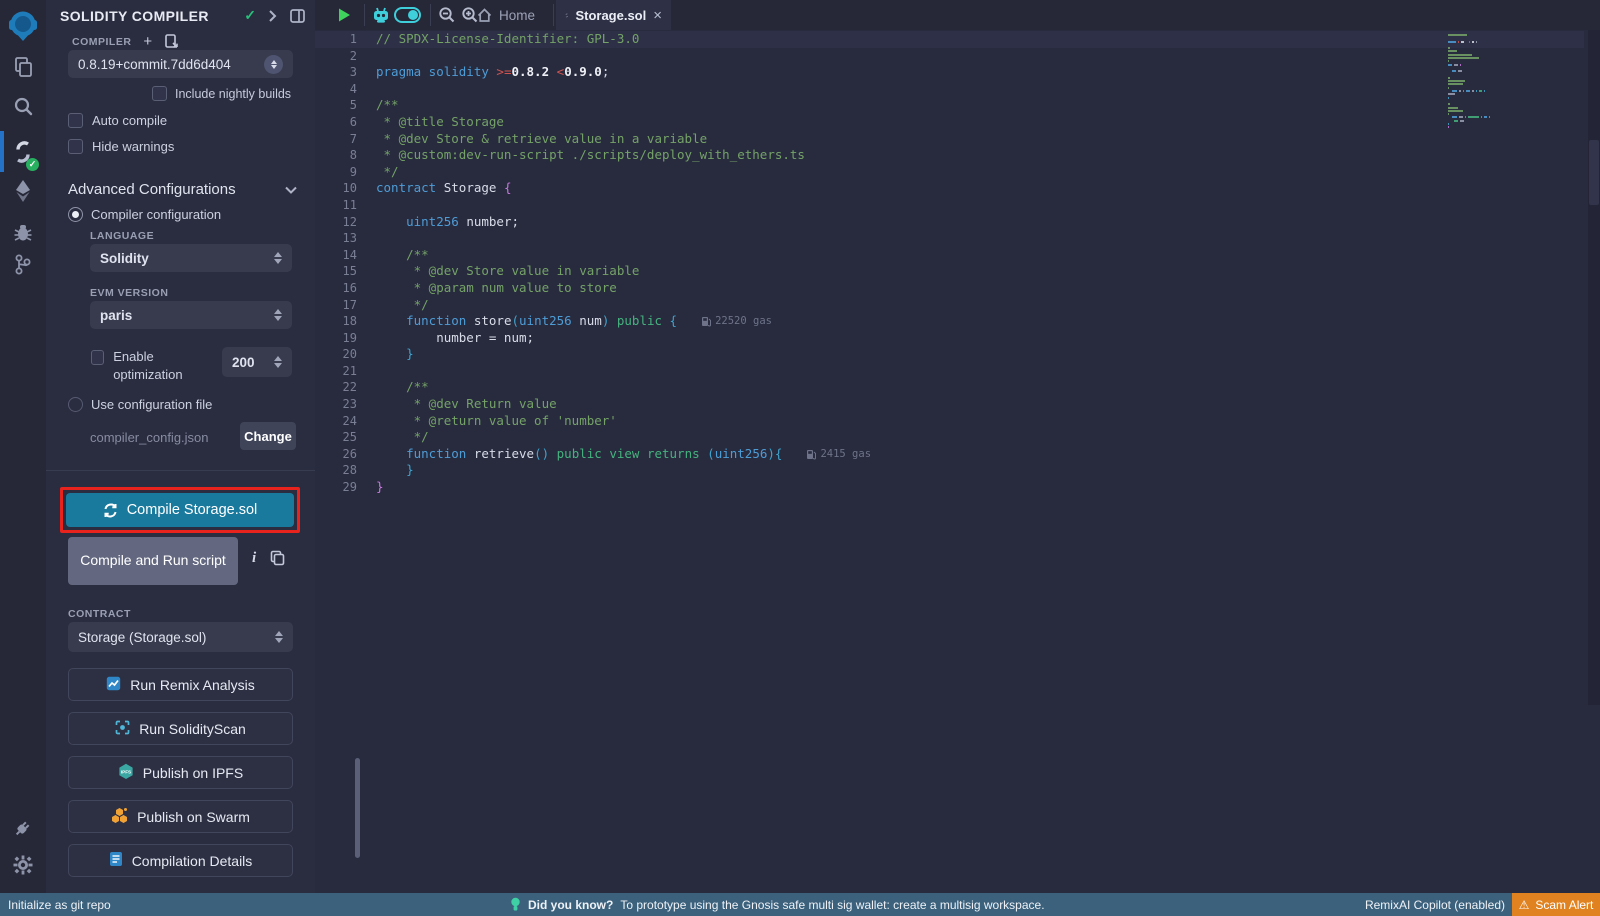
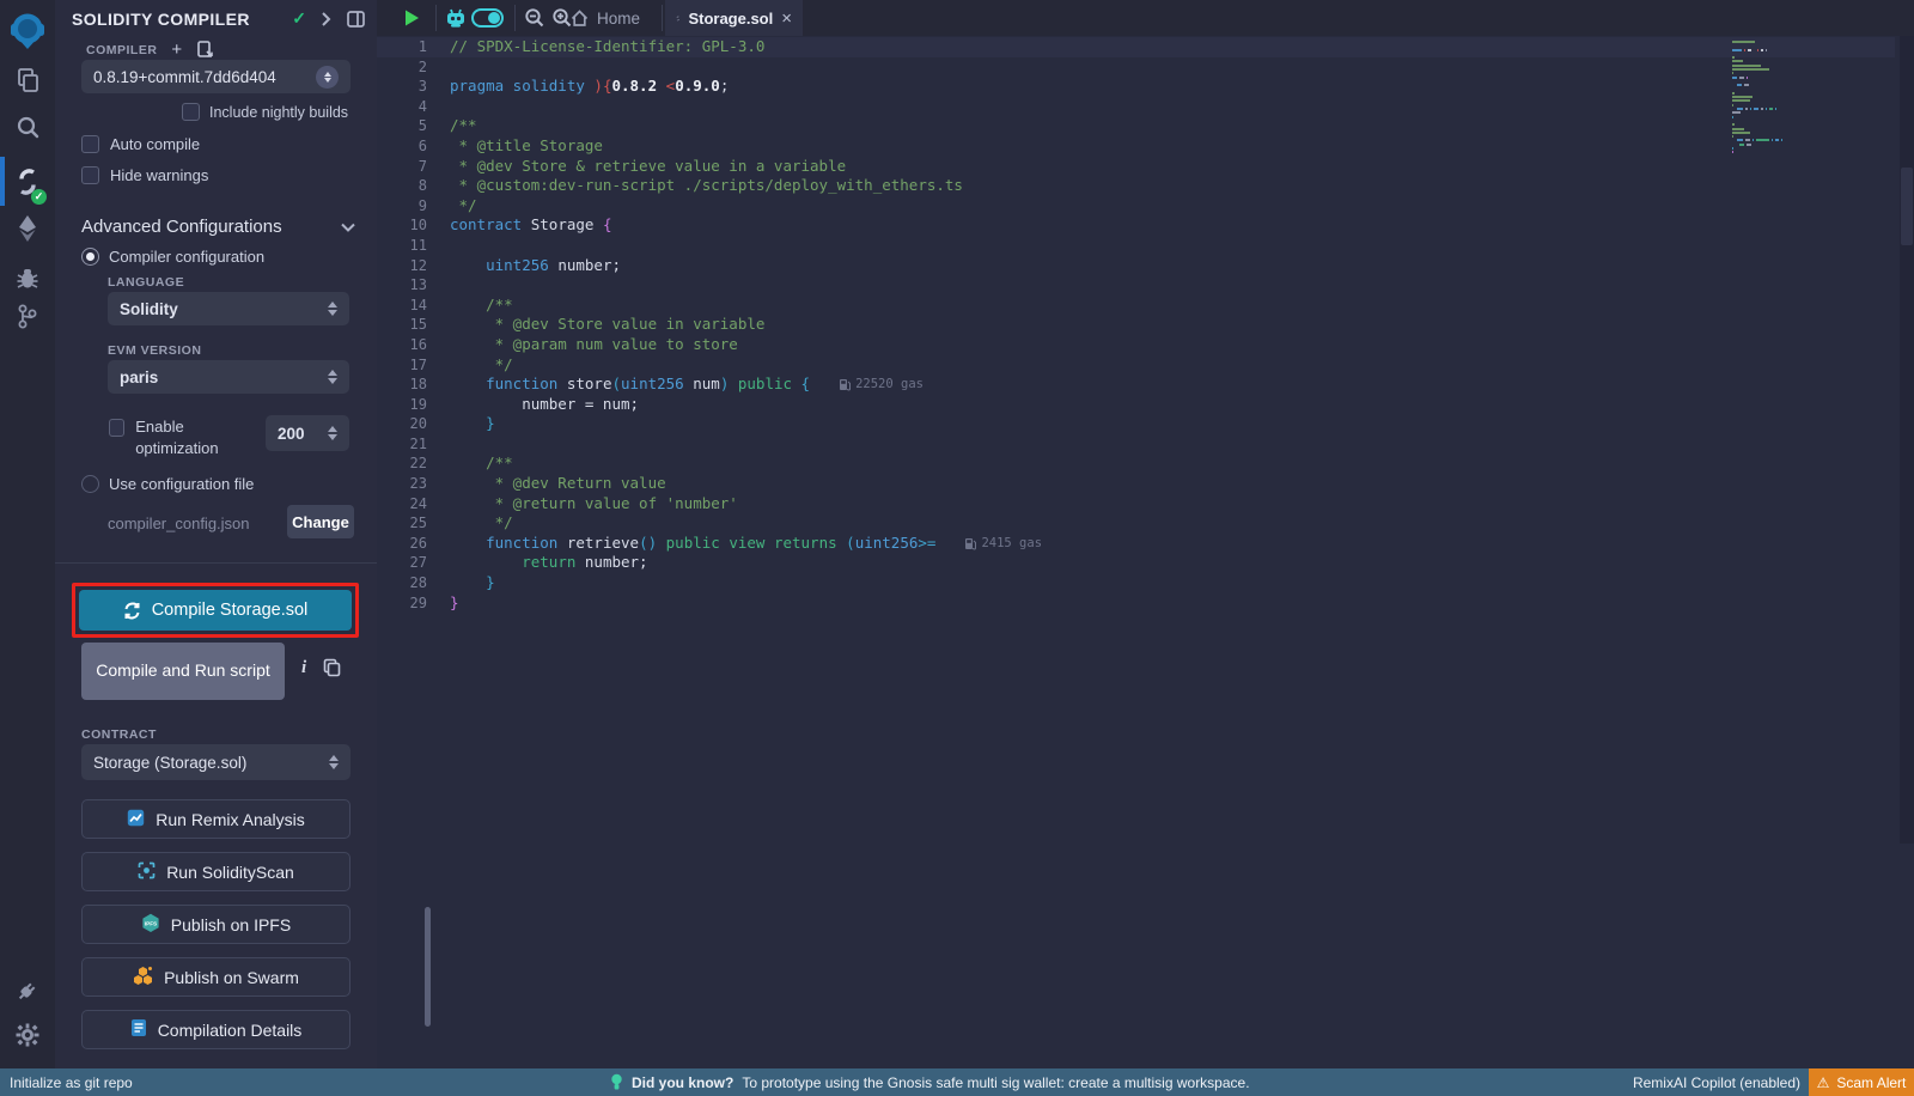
  ✓
  SOLIDITY COMPILER
  ✓
  COMPILER
  +
  0.8.19+commit.7dd6d404
  Include nightly builds
  Auto compile
  Hide warnings
  Advanced Configurations
  Compiler configuration
  LANGUAGE
  Solidity
  EVM VERSION
  paris
  Enable optimization
  200
  Use configuration file
  compiler_config.json
  Change
  Compile Storage.sol
  Compile and Run script
  i
  CONTRACT
  Storage (Storage.sol)
  Run Remix Analysis
  Run SolidityScan
  Publish on IPFS
  Publish on Swarm
  Compilation Details
  Home
  Storage.sol
  ×
  1
  // SPDX-License-Identifier: GPL-3.0
  2
  3
- pragma solidity >=0.8.2 <0.9.0;
+ pragma solidity ){0.8.2 <0.9.0;
  4
  5
  /**
  6
  * @title Storage
  7
  * @dev Store & retrieve value in a variable
  8
  * @custom:dev-run-script ./scripts/deploy_with_ethers.ts
  9
  */
  10
  contract Storage {
  11
  12
  uint256 number;
  13
  14
  /**
  15
  * @dev Store value in variable
  16
  * @param num value to store
  17
  */
  18
  function store(uint256 num) public {
  22520 gas
  19
  number = num;
  20
  }
  21
  22
  /**
  23
  * @dev Return value
  24
  * @return value of 'number'
  25
  */
  26
- function retrieve() public view returns (uint256){
+ function retrieve() public view returns (uint256>=
  2415 gas
+ 27
+ return number;
  28
  }
  29
  }
  Initialize as git repo
  Did you know?
  To prototype using the Gnosis safe multi sig wallet: create a multisig workspace.
  RemixAI Copilot (enabled)
  ⚠
  Scam Alert
